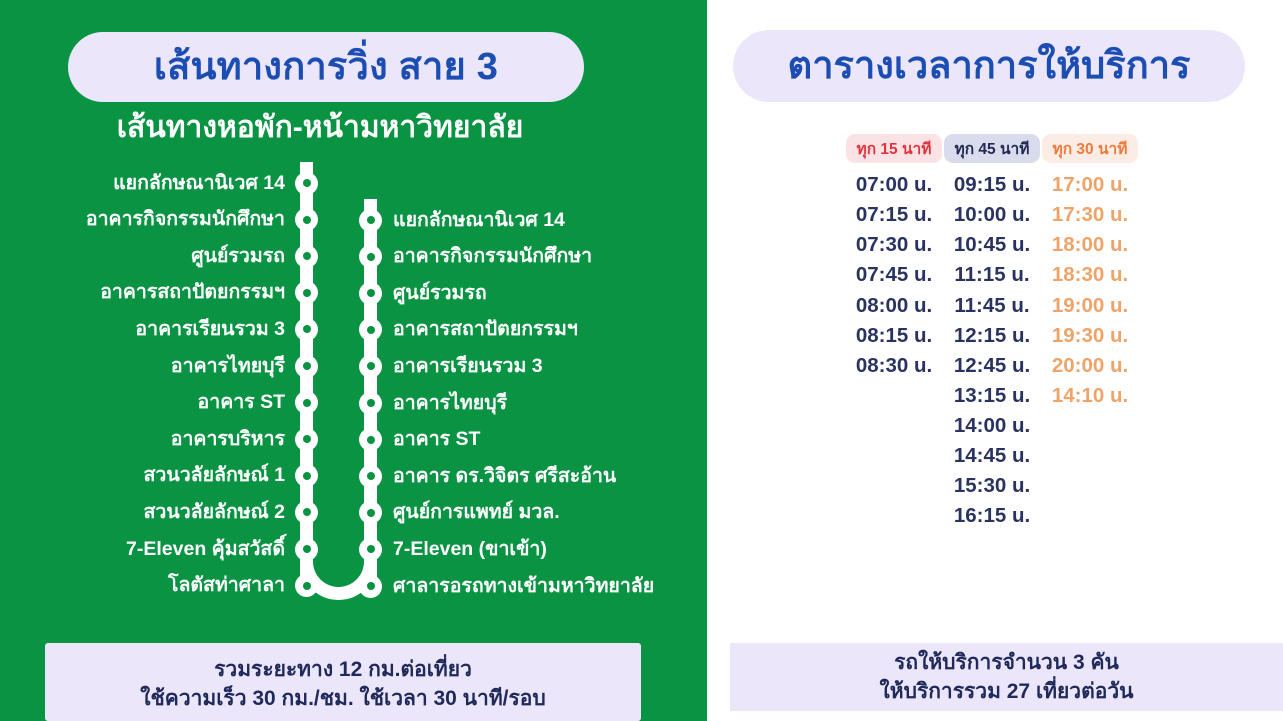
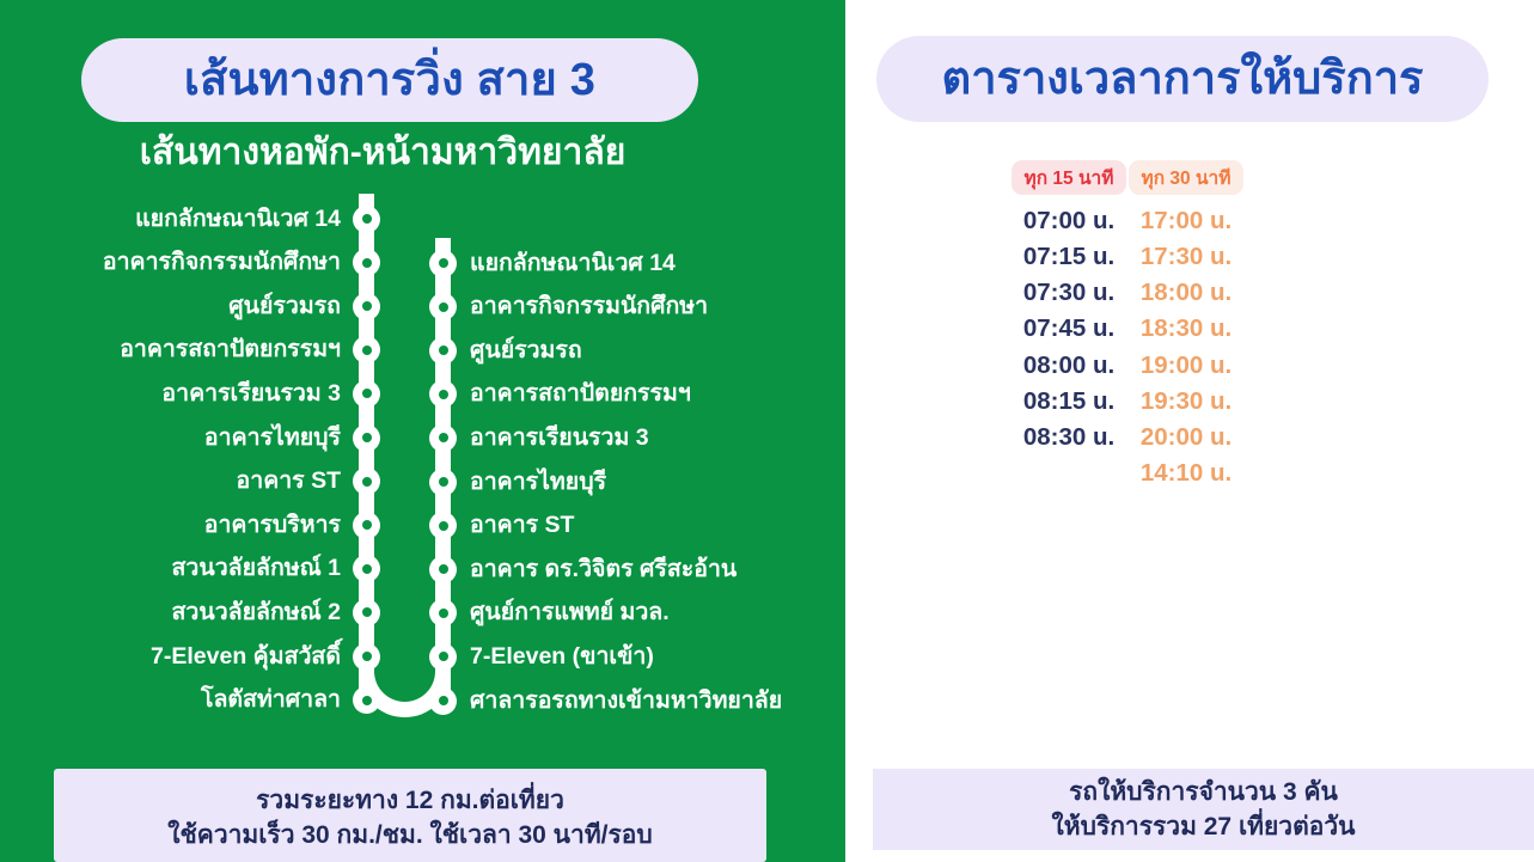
  เส้นทางการวิ่ง สาย 3
  เส้นทางหอพัก-หน้ามหาวิทยาลัย
  แยกลักษณานิเวศ 14
  อาคารกิจกรรมนักศึกษา
  ศูนย์รวมรถ
  อาคารสถาปัตยกรรมฯ
  อาคารเรียนรวม 3
  อาคารไทยบุรี
  อาคาร ST
  อาคารบริหาร
  สวนวลัยลักษณ์ 1
  สวนวลัยลักษณ์ 2
  7-Eleven คุ้มสวัสดิ์
  โลตัสท่าศาลา
  แยกลักษณานิเวศ 14
  อาคารกิจกรรมนักศึกษา
  ศูนย์รวมรถ
  อาคารสถาปัตยกรรมฯ
  อาคารเรียนรวม 3
  อาคารไทยบุรี
  อาคาร ST
  อาคาร ดร.วิจิตร ศรีสะอ้าน
  ศูนย์การแพทย์ มวล.
  7-Eleven (ขาเข้า)
  ศาลารอรถทางเข้ามหาวิทยาลัย
  รวมระยะทาง 12 กม.ต่อเที่ยว
  ใช้ความเร็ว 30 กม./ชม. ใช้เวลา 30 นาที/รอบ
  ตารางเวลาการให้บริการ
  ทุก 15 นาที
  07:00 u.
  07:15 u.
  07:30 u.
  07:45 u.
  08:00 u.
  08:15 u.
  08:30 u.
- ทุก 45 นาที
- 09:15 u.
- 10:00 u.
- 10:45 u.
- 11:15 u.
- 11:45 u.
- 12:15 u.
- 12:45 u.
- 13:15 u.
- 14:00 u.
- 14:45 u.
- 15:30 u.
- 16:15 u.
  ทุก 30 นาที
  17:00 u.
  17:30 u.
  18:00 u.
  18:30 u.
  19:00 u.
  19:30 u.
  20:00 u.
  14:10 u.
  รถให้บริการจำนวน 3 คัน
  ให้บริการรวม 27 เที่ยวต่อวัน
